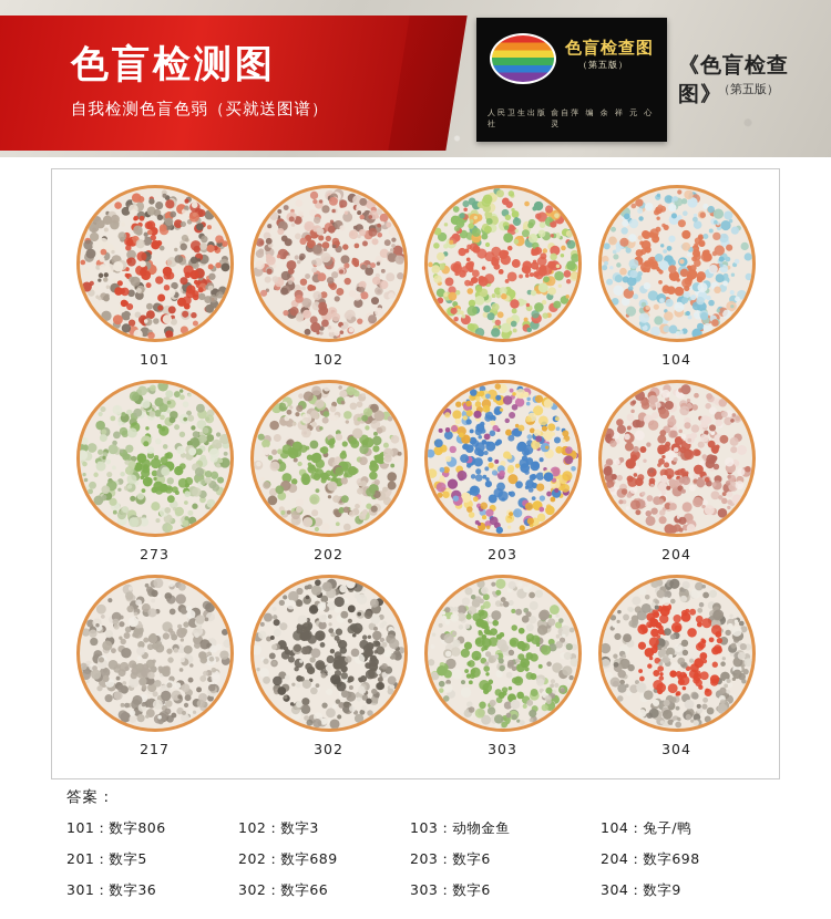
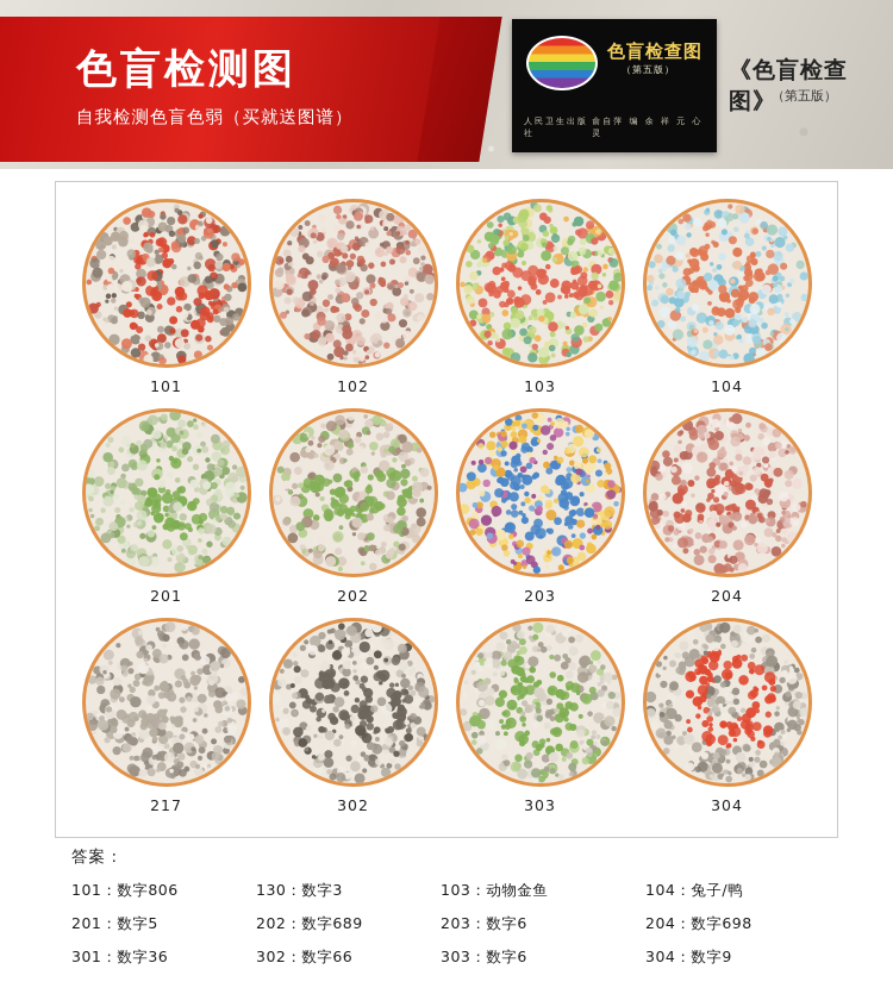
  色盲检测图
  自我检测色盲色弱（买就送图谱）
  色盲检查图
  （第五版）
  人民卫生出版社
  俞自萍 编 余 祥 元 心 灵
  《色盲检查图》
  （第五版）
  101
  102
  103
  104
- 273
+ 201
  202
  203
  204
  217
  302
  303
  304
  答案：
  101：数字806
- 102：数字3
+ 130：数字3
  103：动物金鱼
  104：兔子/鸭
  201：数字5
  202：数字689
  203：数字6
  204：数字698
  301：数字36
  302：数字66
  303：数字6
  304：数字9
